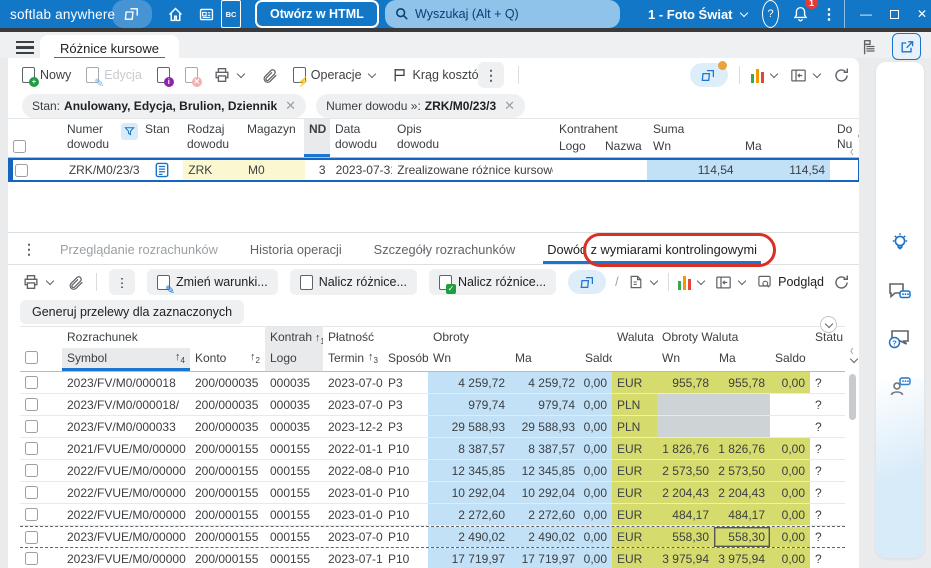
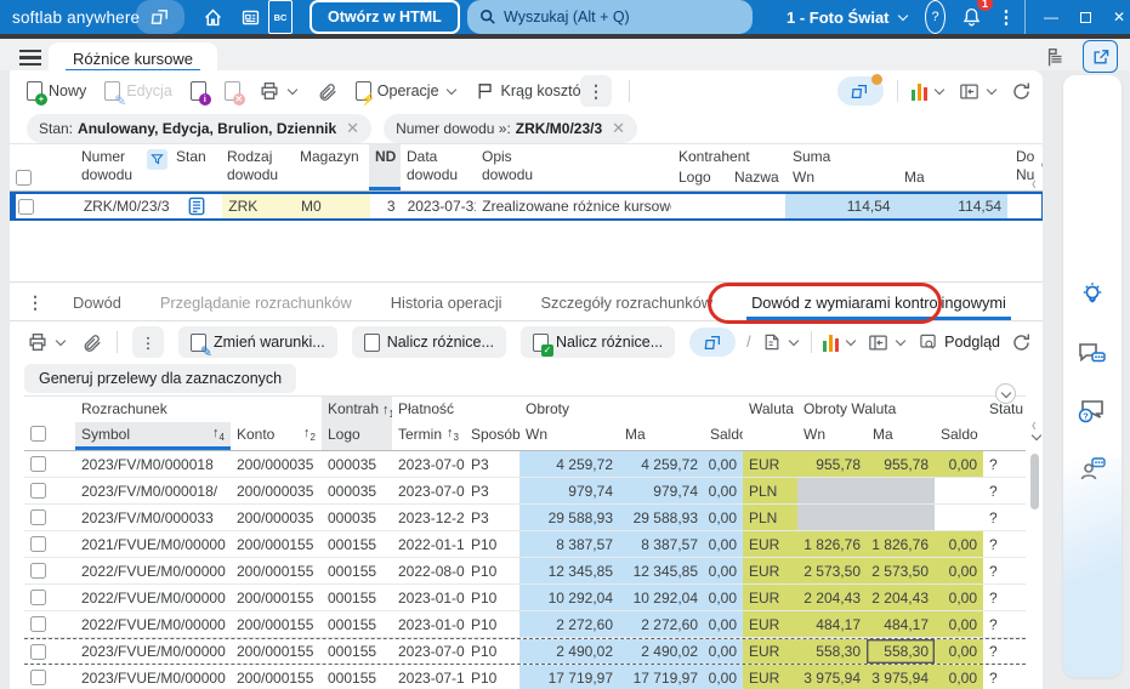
  softlab anywhere
  BC
  Otwórz w HTML
  Wyszukaj (Alt + Q)
  1 - Foto Świat
  ?
  1
  ⋮
  —
  ✕
  Różnice kursowe
  +
  Nowy
  ✎
  Edycja
  i
  ✕
  ⚡
  Operacje
  Krąg kosztó
  ⋮
  Stan:
  Anulowany, Edycja, Brulion, Dziennik
  ✕
  Numer dowodu »:
  ZRK/M0/23/3
  ✕
  Numer
  dowodu
  Stan
  Rodzaj
  dowodu
  Magazyn
  ND
  Data
  dowodu
  Opis
  dowodu
  Kontrahent
  Logo
  Nazwa
  Suma
  Wn
  Ma
  Do
  Nu
  ZRK/M0/23/3
  ZRK
  M0
  3
  2023-07-3
  Zrealizowane różnice kursow
  114,54
  114,54
  ⋮
+ Dowód
  Przeglądanie rozrachunków
  Historia operacji
  Szczegóły rozrachunków
  Dowód z wymiarami kontrolingowymi
  ⋮
  ✎
  Zmień warunki...
  Nalicz różnice...
  ✓
  Nalicz różnice...
  /
  Podgląd
  Generuj przelewy dla zaznaczonych
  Rozrachunek
  Kontrah ↑1
  Płatność
  Obroty
  Waluta
  Obroty Waluta
  Statu
  Symbol
  ↑4
  Konto
  ↑2
  Logo
  Termin
  ↑3
  Sposób
  Wn
  Ma
  Sald
  Wn
  Ma
  Saldo
  2023/FV/M0/000018
  200/000035
  000035
  2023-07-0
  P3
  4 259,72
  4 259,72
  0,00
  EUR
  955,78
  955,78
  0,00
  ?
  2023/FV/M0/000018/
  200/000035
  000035
  2023-07-0
  P3
  979,74
  979,74
  0,00
  PLN
  ?
  2023/FV/M0/000033
  200/000035
  000035
  2023-12-2
  P3
  29 588,93
  29 588,93
  0,00
  PLN
  ?
  2021/FVUE/M0/00000
  200/000155
  000155
  2022-01-1
  P10
  8 387,57
  8 387,57
  0,00
  EUR
  1 826,76
  1 826,76
  0,00
  ?
  2022/FVUE/M0/00000
  200/000155
  000155
  2022-08-0
  P10
  12 345,85
  12 345,85
  0,00
  EUR
  2 573,50
  2 573,50
  0,00
  ?
  2022/FVUE/M0/00000
  200/000155
  000155
  2023-01-0
  P10
  10 292,04
  10 292,04
  0,00
  EUR
  2 204,43
  2 204,43
  0,00
  ?
  2022/FVUE/M0/00000
  200/000155
  000155
  2023-01-0
  P10
  2 272,60
  2 272,60
  0,00
  EUR
  484,17
  484,17
  0,00
  ?
  2023/FVUE/M0/00000
  200/000155
  000155
  2023-07-0
  P10
  2 490,02
  2 490,02
  0,00
  EUR
  558,30
  558,30
  0,00
  ?
  2023/FVUE/M0/00000
  200/000155
  000155
  2023-07-1
  P10
  17 719,97
  17 719,97
  0,00
  EUR
  3 975,94
  3 975,94
  0,00
  ?
  ‹
  ‹
  ?
